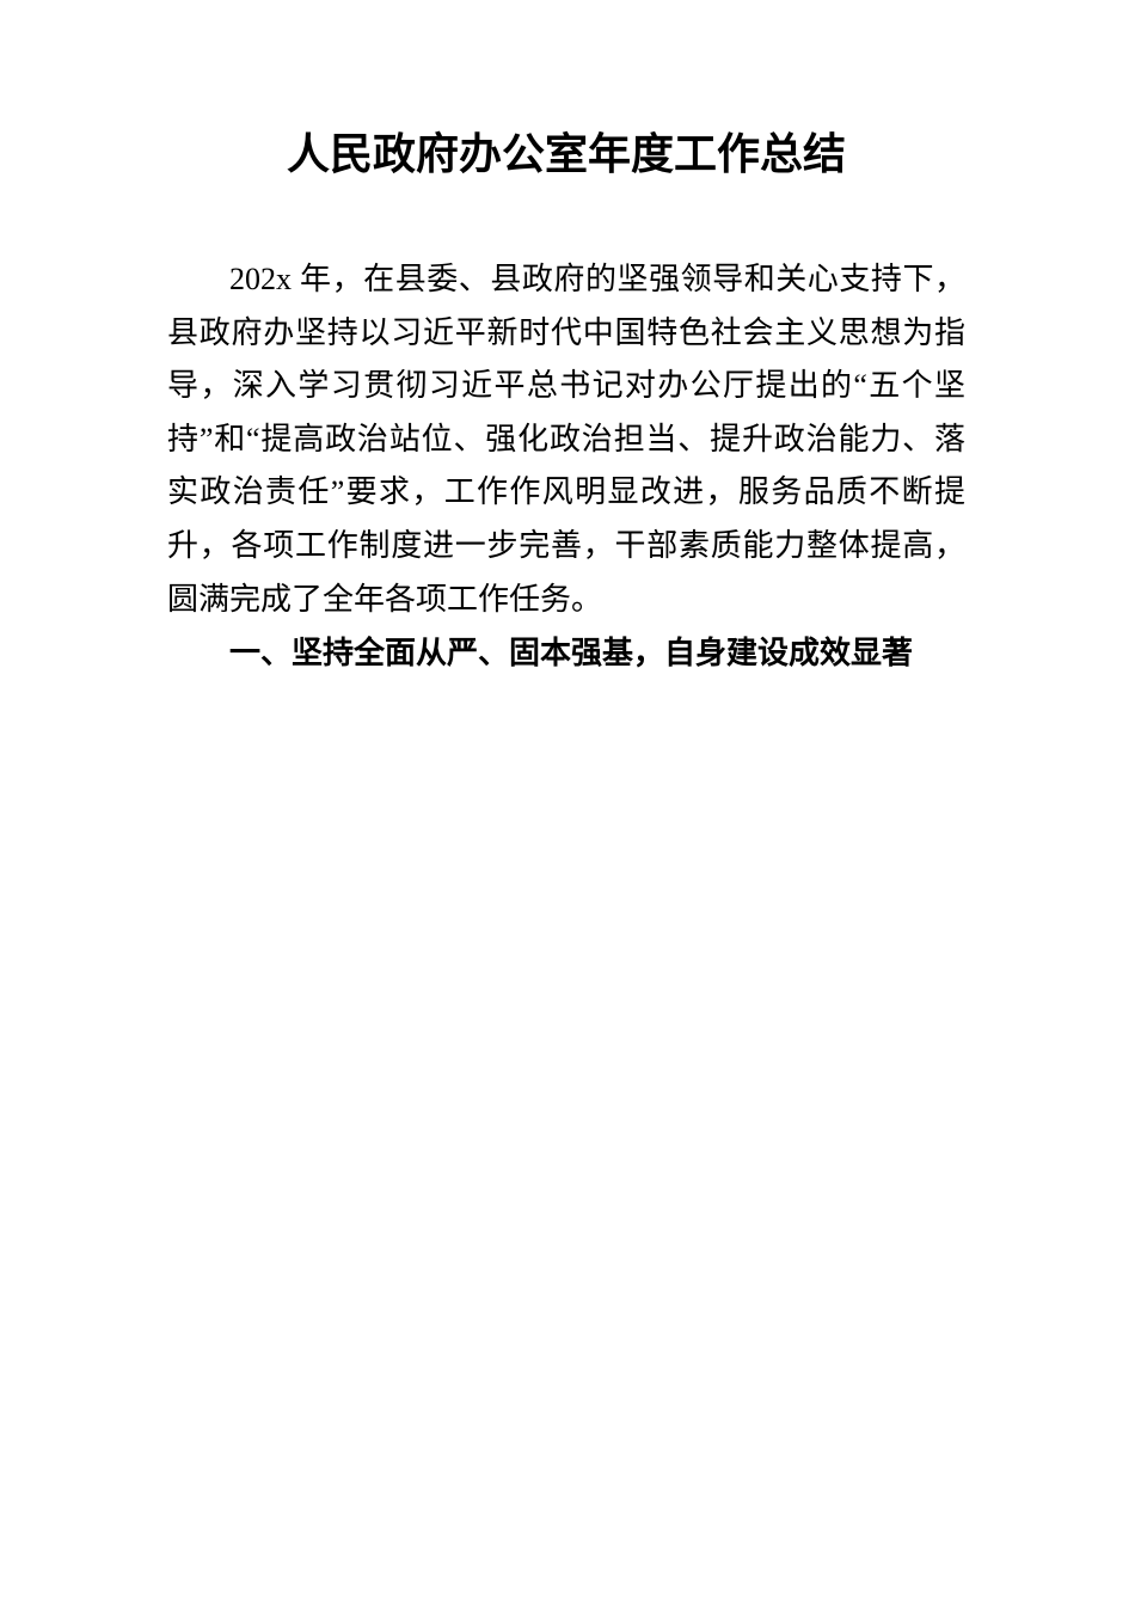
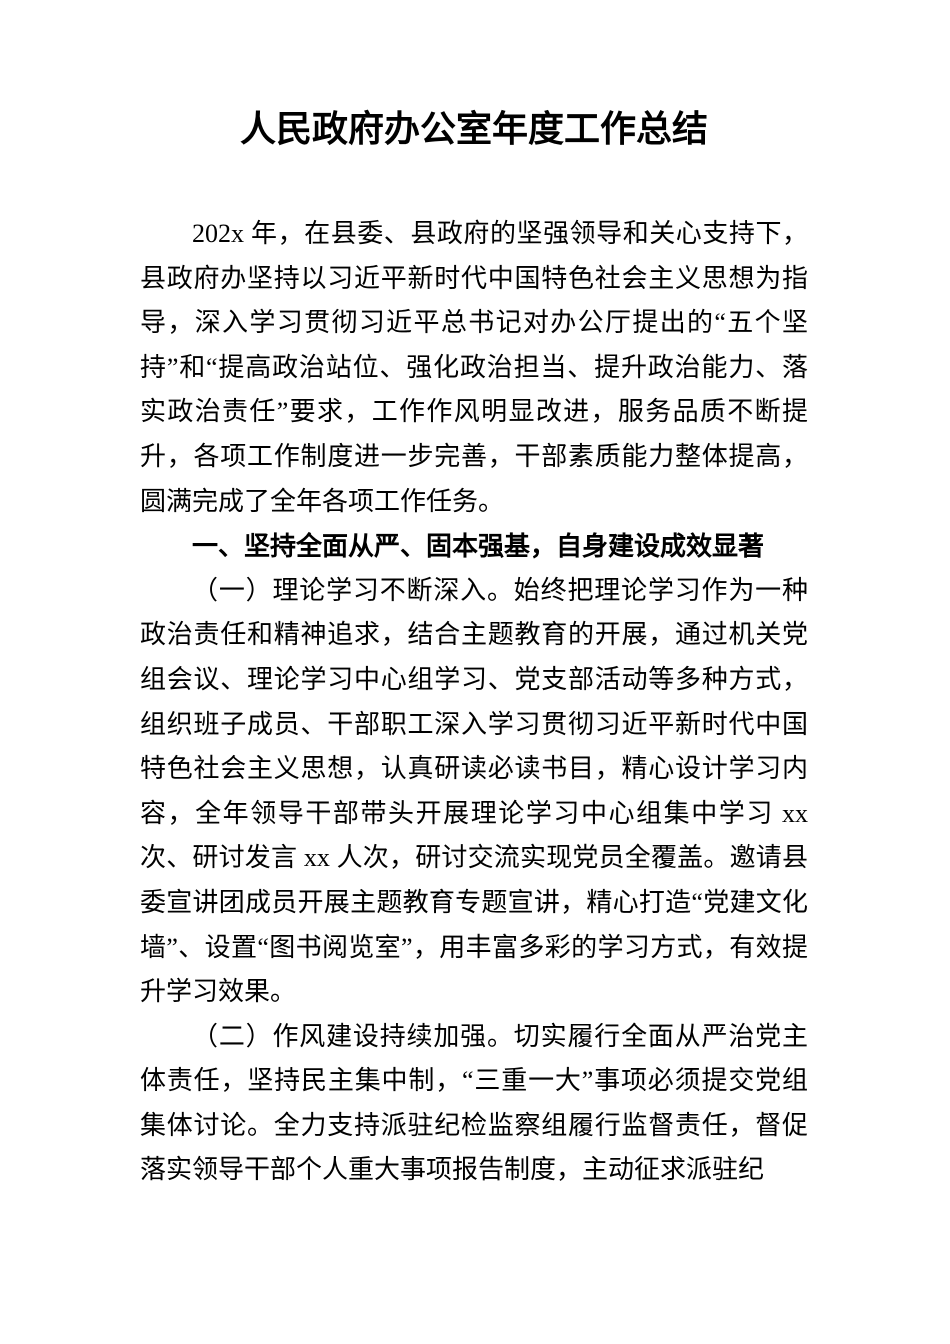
  人民政府办公室年度工作总结
  202x 年，在县委、县政府的坚强领导和关心支持下，县政府办坚持以习近平新时代中国特色社会主义思想为指导，深入学习贯彻习近平总书记对办公厅提出的“五个坚持”和“提高政治站位、强化政治担当、提升政治能力、落实政治责任”要求，工作作风明显改进，服务品质不断提升，各项工作制度进一步完善，干部素质能力整体提高，圆满完成了全年各项工作任务。
  一、坚持全面从严、固本强基，自身建设成效显著
+ （一）理论学习不断深入。始终把理论学习作为一种政治责任和精神追求，结合主题教育的开展，通过机关党组会议、理论学习中心组学习、党支部活动等多种方式，组织班子成员、干部职工深入学习贯彻习近平新时代中国特色社会主义思想，认真研读必读书目，精心设计学习内容，全年领导干部带头开展理论学习中心组集中学习 xx 次、研讨发言 xx 人次，研讨交流实现党员全覆盖。邀请县委宣讲团成员开展主题教育专题宣讲，精心打造“党建文化墙”、设置“图书阅览室”，用丰富多彩的学习方式，有效提升学习效果。
+ （二）作风建设持续加强。切实履行全面从严治党主体责任，坚持民主集中制，“三重一大”事项必须提交党组集体讨论。全力支持派驻纪检监察组履行监督责任，督促落实领导干部个人重大事项报告制度，主动征求派驻纪
